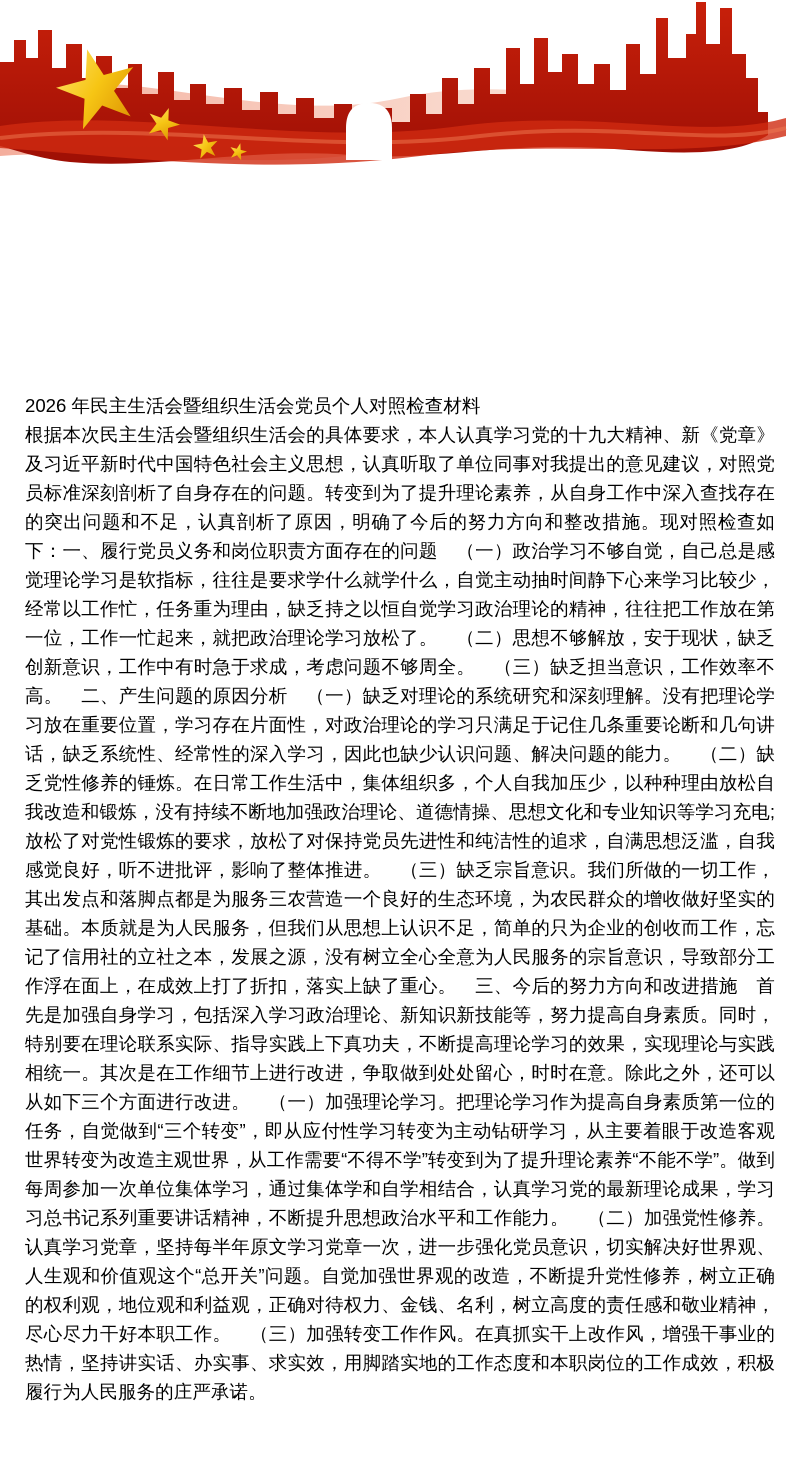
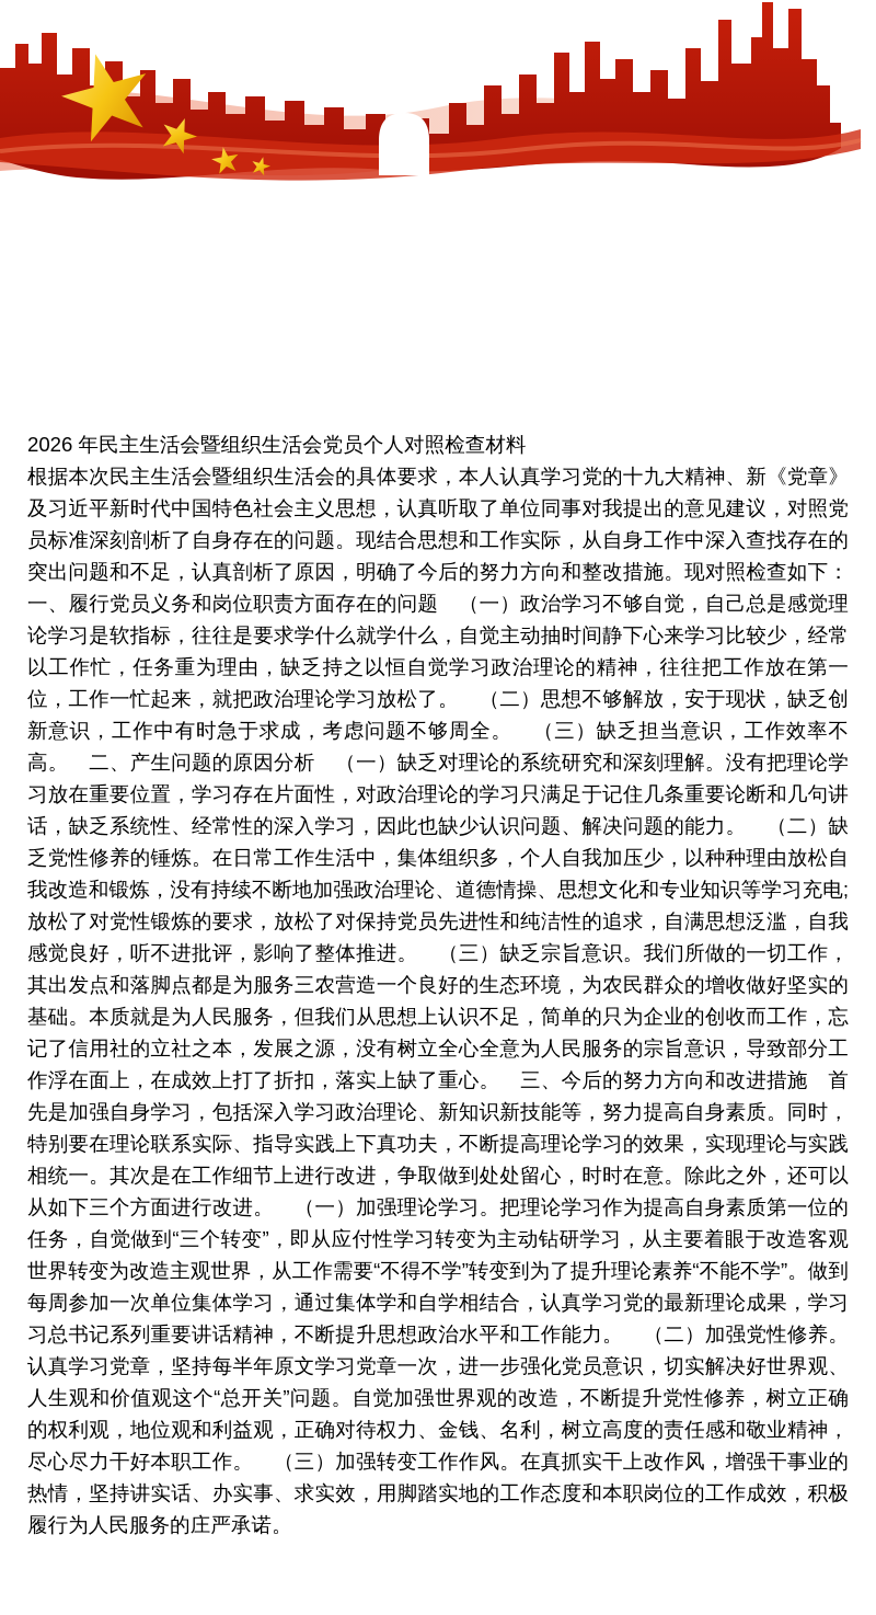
  2026 年民主生活会暨组织生活会党员个人对照检查材料
- 根据本次民主生活会暨组织生活会的具体要求，本人认真学习党的十九大精神、新《党章》及习近平新时代中国特色社会主义思想，认真听取了单位同事对我提出的意见建议，对照党员标准深刻剖析了自身存在的问题。转变到为了提升理论素养，从自身工作中深入查找存在的突出问题和不足，认真剖析了原因，明确了今后的努力方向和整改措施。现对照检查如下：一、履行党员义务和岗位职责方面存在的问题 （一）政治学习不够自觉，自己总是感觉理论学习是软指标，往往是要求学什么就学什么，自觉主动抽时间静下心来学习比较少，经常以工作忙，任务重为理由，缺乏持之以恒自觉学习政治理论的精神，往往把工作放在第一位，工作一忙起来，就把政治理论学习放松了。 （二）思想不够解放，安于现状，缺乏创新意识，工作中有时急于求成，考虑问题不够周全。 （三）缺乏担当意识，工作效率不高。 二、产生问题的原因分析 （一）缺乏对理论的系统研究和深刻理解。没有把理论学习放在重要位置，学习存在片面性，对政治理论的学习只满足于记住几条重要论断和几句讲话，缺乏系统性、经常性的深入学习，因此也缺少认识问题、解决问题的能力。 （二）缺乏党性修养的锤炼。在日常工作生活中，集体组织多，个人自我加压少，以种种理由放松自我改造和锻炼，没有持续不断地加强政治理论、道德情操、思想文化和专业知识等学习充电;放松了对党性锻炼的要求，放松了对保持党员先进性和纯洁性的追求，自满思想泛滥，自我感觉良好，听不进批评，影响了整体推进。 （三）缺乏宗旨意识。我们所做的一切工作，其出发点和落脚点都是为服务三农营造一个良好的生态环境，为农民群众的增收做好坚实的基础。本质就是为人民服务，但我们从思想上认识不足，简单的只为企业的创收而工作，忘记了信用社的立社之本，发展之源，没有树立全心全意为人民服务的宗旨意识，导致部分工作浮在面上，在成效上打了折扣，落实上缺了重心。 三、今后的努力方向和改进措施 首先是加强自身学习，包括深入学习政治理论、新知识新技能等，努力提高自身素质。同时，特别要在理论联系实际、指导实践上下真功夫，不断提高理论学习的效果，实现理论与实践相统一。其次是在工作细节上进行改进，争取做到处处留心，时时在意。除此之外，还可以从如下三个方面进行改进。 （一）加强理论学习。把理论学习作为提高自身素质第一位的任务，自觉做到“三个转变”，即从应付性学习转变为主动钻研学习，从主要着眼于改造客观世界转变为改造主观世界，从工作需要“不得不学”转变到为了提升理论素养“不能不学”。做到每周参加一次单位集体学习，通过集体学和自学相结合，认真学习党的最新理论成果，学习习总书记系列重要讲话精神，不断提升思想政治水平和工作能力。 （二）加强党性修养。认真学习党章，坚持每半年原文学习党章一次，进一步强化党员意识，切实解决好世界观、人生观和价值观这个“总开关”问题。自觉加强世界观的改造，不断提升党性修养，树立正确的权利观，地位观和利益观，正确对待权力、金钱、名利，树立高度的责任感和敬业精神，尽心尽力干好本职工作。 （三）加强转变工作作风。在真抓实干上改作风，增强干事业的热情，坚持讲实话、办实事、求实效，用脚踏实地的工作态度和本职岗位的工作成效，积极履行为人民服务的庄严承诺。
+ 根据本次民主生活会暨组织生活会的具体要求，本人认真学习党的十九大精神、新《党章》及习近平新时代中国特色社会主义思想，认真听取了单位同事对我提出的意见建议，对照党员标准深刻剖析了自身存在的问题。现结合思想和工作实际，从自身工作中深入查找存在的突出问题和不足，认真剖析了原因，明确了今后的努力方向和整改措施。现对照检查如下：一、履行党员义务和岗位职责方面存在的问题 （一）政治学习不够自觉，自己总是感觉理论学习是软指标，往往是要求学什么就学什么，自觉主动抽时间静下心来学习比较少，经常以工作忙，任务重为理由，缺乏持之以恒自觉学习政治理论的精神，往往把工作放在第一位，工作一忙起来，就把政治理论学习放松了。 （二）思想不够解放，安于现状，缺乏创新意识，工作中有时急于求成，考虑问题不够周全。 （三）缺乏担当意识，工作效率不高。 二、产生问题的原因分析 （一）缺乏对理论的系统研究和深刻理解。没有把理论学习放在重要位置，学习存在片面性，对政治理论的学习只满足于记住几条重要论断和几句讲话，缺乏系统性、经常性的深入学习，因此也缺少认识问题、解决问题的能力。 （二）缺乏党性修养的锤炼。在日常工作生活中，集体组织多，个人自我加压少，以种种理由放松自我改造和锻炼，没有持续不断地加强政治理论、道德情操、思想文化和专业知识等学习充电;放松了对党性锻炼的要求，放松了对保持党员先进性和纯洁性的追求，自满思想泛滥，自我感觉良好，听不进批评，影响了整体推进。 （三）缺乏宗旨意识。我们所做的一切工作，其出发点和落脚点都是为服务三农营造一个良好的生态环境，为农民群众的增收做好坚实的基础。本质就是为人民服务，但我们从思想上认识不足，简单的只为企业的创收而工作，忘记了信用社的立社之本，发展之源，没有树立全心全意为人民服务的宗旨意识，导致部分工作浮在面上，在成效上打了折扣，落实上缺了重心。 三、今后的努力方向和改进措施 首先是加强自身学习，包括深入学习政治理论、新知识新技能等，努力提高自身素质。同时，特别要在理论联系实际、指导实践上下真功夫，不断提高理论学习的效果，实现理论与实践相统一。其次是在工作细节上进行改进，争取做到处处留心，时时在意。除此之外，还可以从如下三个方面进行改进。 （一）加强理论学习。把理论学习作为提高自身素质第一位的任务，自觉做到“三个转变”，即从应付性学习转变为主动钻研学习，从主要着眼于改造客观世界转变为改造主观世界，从工作需要“不得不学”转变到为了提升理论素养“不能不学”。做到每周参加一次单位集体学习，通过集体学和自学相结合，认真学习党的最新理论成果，学习习总书记系列重要讲话精神，不断提升思想政治水平和工作能力。 （二）加强党性修养。认真学习党章，坚持每半年原文学习党章一次，进一步强化党员意识，切实解决好世界观、人生观和价值观这个“总开关”问题。自觉加强世界观的改造，不断提升党性修养，树立正确的权利观，地位观和利益观，正确对待权力、金钱、名利，树立高度的责任感和敬业精神，尽心尽力干好本职工作。 （三）加强转变工作作风。在真抓实干上改作风，增强干事业的热情，坚持讲实话、办实事、求实效，用脚踏实地的工作态度和本职岗位的工作成效，积极履行为人民服务的庄严承诺。
